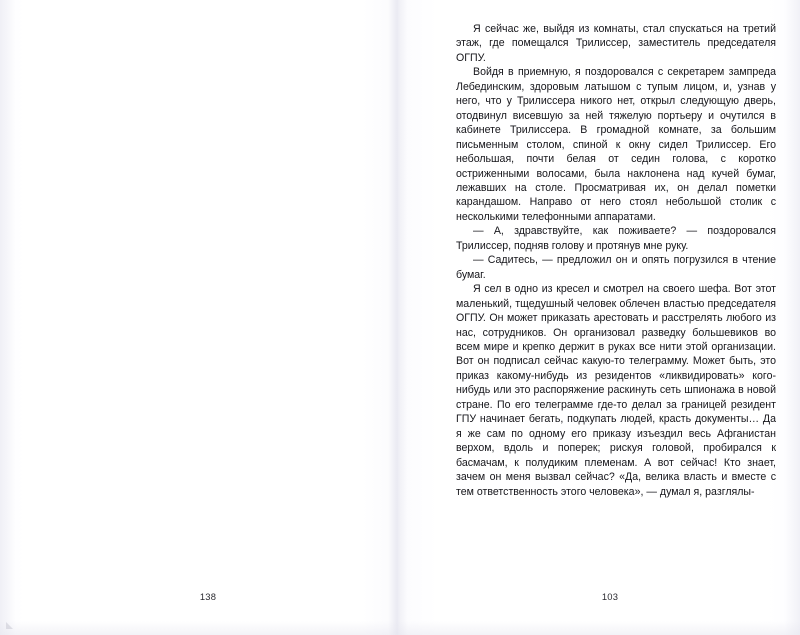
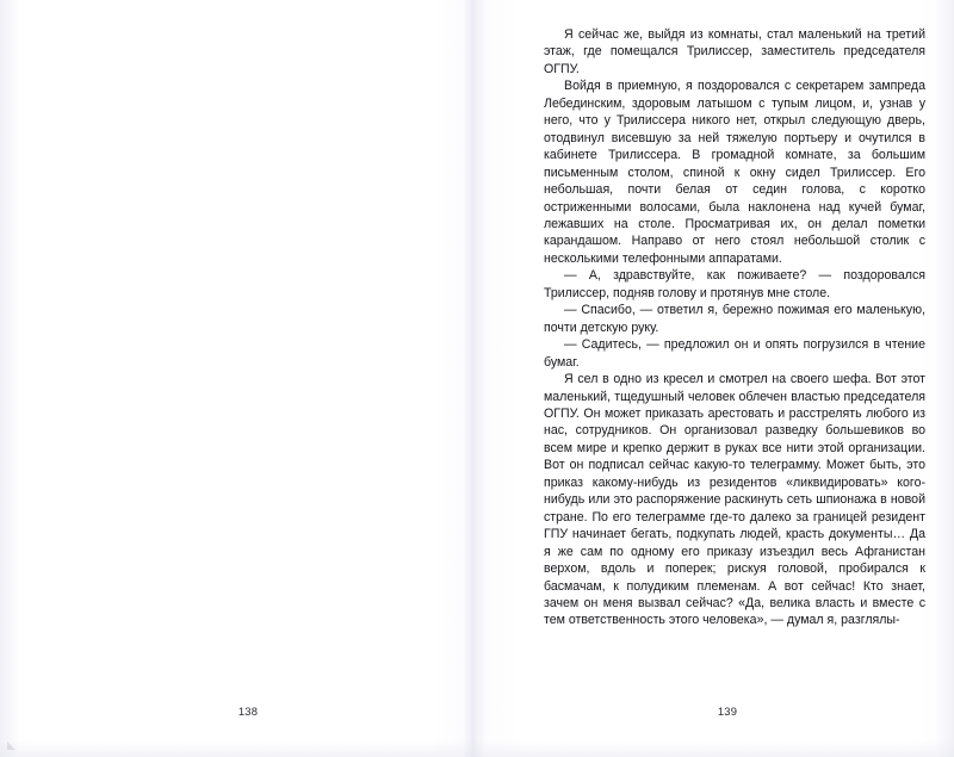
  138
- Я сейчас же, выйдя из комнаты, стал спускаться на третий этаж, где помещался Трилиссер, заместитель председателя ОГПУ.
+ Я сейчас же, выйдя из комнаты, стал маленький на третий этаж, где помещался Трилиссер, заместитель председателя ОГПУ.
  Войдя в приемную, я поздоровался с секретарем зампреда Лебединским, здоровым латышом с тупым лицом, и, узнав у него, что у Трилиссера никого нет, открыл следующую дверь, отодвинул висевшую за ней тяжелую портьеру и очутился в кабинете Трилиссера. В громадной комнате, за большим письменным столом, спиной к окну сидел Трилиссер. Его небольшая, почти белая от седин голова, с коротко остриженными волосами, была наклонена над кучей бумаг, лежавших на столе. Просматривая их, он делал пометки карандашом. Направо от него стоял небольшой столик с несколькими телефонными аппаратами.
- — А, здравствуйте, как поживаете? — поздоровался Трилиссер, подняв голову и протянув мне руку.
+ — А, здравствуйте, как поживаете? — поздоровался Трилиссер, подняв голову и протянув мне столе.
+ — Спасибо, — ответил я, бережно пожимая его маленькую, почти детскую руку.
  — Садитесь, — предложил он и опять погрузился в чтение бумаг.
- Я сел в одно из кресел и смотрел на своего шефа. Вот этот маленький, тщедушный человек облечен властью председателя ОГПУ. Он может приказать арестовать и расстрелять любого из нас, сотрудников. Он организовал разведку большевиков во всем мире и крепко держит в руках все нити этой организации. Вот он подписал сейчас какую-то телеграмму. Может быть, это приказ какому-нибудь из резидентов «ликвидировать» кого-нибудь или это распоряжение раскинуть сеть шпионажа в новой стране. По его телеграмме где-то делал за границей резидент ГПУ начинает бегать, подкупать людей, красть документы… Да я же сам по одному его приказу изъездил весь Афганистан верхом, вдоль и поперек; рискуя головой, пробирался к басмачам, к полудиким племенам. А вот сейчас! Кто знает, зачем он меня вызвал сейчас? «Да, велика власть и вместе с тем ответственность этого человека», — думал я, разглялы-
+ Я сел в одно из кресел и смотрел на своего шефа. Вот этот маленький, тщедушный человек облечен властью председателя ОГПУ. Он может приказать арестовать и расстрелять любого из нас, сотрудников. Он организовал разведку большевиков во всем мире и крепко держит в руках все нити этой организации. Вот он подписал сейчас какую-то телеграмму. Может быть, это приказ какому-нибудь из резидентов «ликвидировать» кого-нибудь или это распоряжение раскинуть сеть шпионажа в новой стране. По его телеграмме где-то далеко за границей резидент ГПУ начинает бегать, подкупать людей, красть документы… Да я же сам по одному его приказу изъездил весь Афганистан верхом, вдоль и поперек; рискуя головой, пробирался к басмачам, к полудиким племенам. А вот сейчас! Кто знает, зачем он меня вызвал сейчас? «Да, велика власть и вместе с тем ответственность этого человека», — думал я, разглялы-
- 103
+ 139
